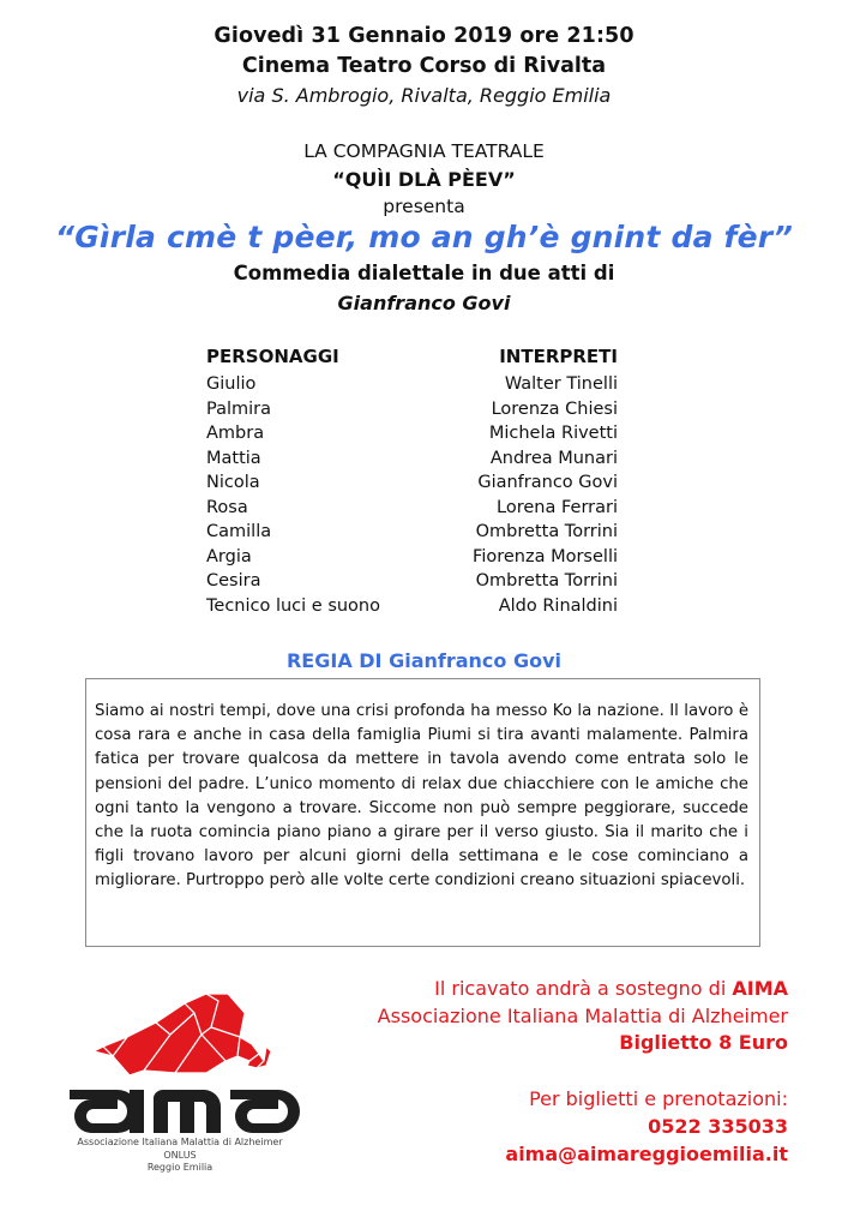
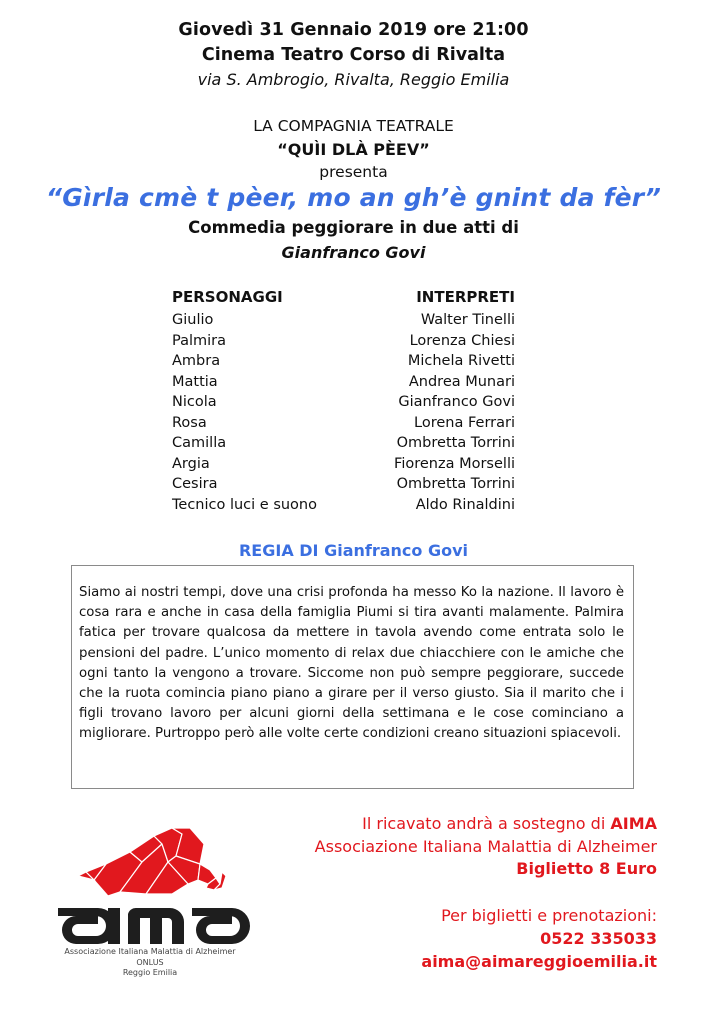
- Giovedì 31 Gennaio 2019 ore 21:50
+ Giovedì 31 Gennaio 2019 ore 21:00
  Cinema Teatro Corso di Rivalta
  via S. Ambrogio, Rivalta, Reggio Emilia
  LA COMPAGNIA TEATRALE
  “QUÌI DLÀ PÈEV”
  presenta
  “Gìrla cmè t pèer, mo an gh’è gnint da fèr”
- Commedia dialettale in due atti di
+ Commedia peggiorare in due atti di
  Gianfranco Govi
  PERSONAGGI
  INTERPRETI
  Giulio
  Walter Tinelli
  Palmira
  Lorenza Chiesi
  Ambra
  Michela Rivetti
  Mattia
  Andrea Munari
  Nicola
  Gianfranco Govi
  Rosa
  Lorena Ferrari
  Camilla
  Ombretta Torrini
  Argia
  Fiorenza Morselli
  Cesira
  Ombretta Torrini
  Tecnico luci e suono
  Aldo Rinaldini
  REGIA DI Gianfranco Govi
  Siamo ai nostri tempi, dove una crisi profonda ha messo Ko la nazione. Il lavoro è cosa rara e anche in casa della famiglia Piumi si tira avanti malamente. Palmira fatica per trovare qualcosa da mettere in tavola avendo come entrata solo le pensioni del padre. L’unico momento di relax due chiacchiere con le amiche che ogni tanto la vengono a trovare. Siccome non può sempre peggiorare, succede che la ruota comincia piano piano a girare per il verso giusto. Sia il marito che i figli trovano lavoro per alcuni giorni della settimana e le cose cominciano a migliorare. Purtroppo però alle volte certe condizioni creano situazioni spiacevoli.
  Il ricavato andrà a sostegno di AIMA
  Associazione Italiana Malattia di Alzheimer
  Biglietto 8 Euro
  Per biglietti e prenotazioni:
  0522 335033
  aima@aimareggioemilia.it
  Associazione Italiana Malattia di Alzheimer
  ONLUS
  Reggio Emilia
